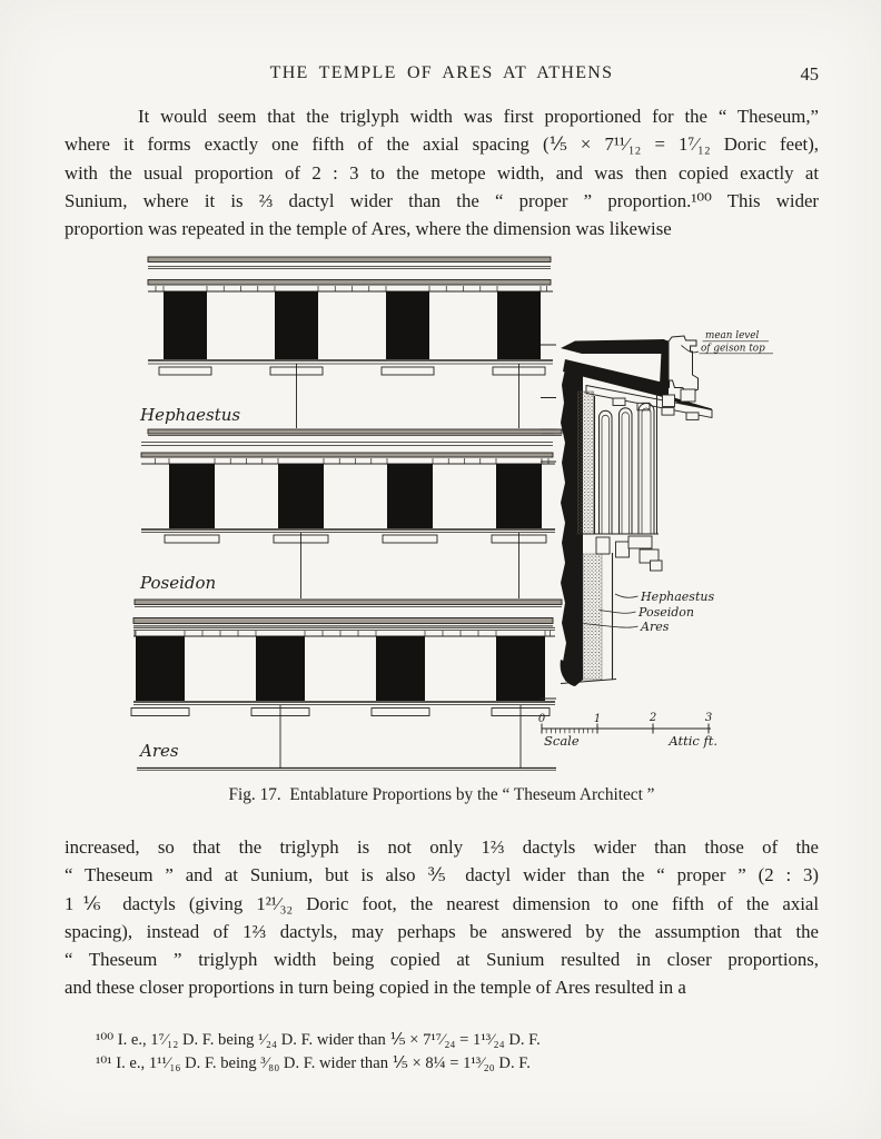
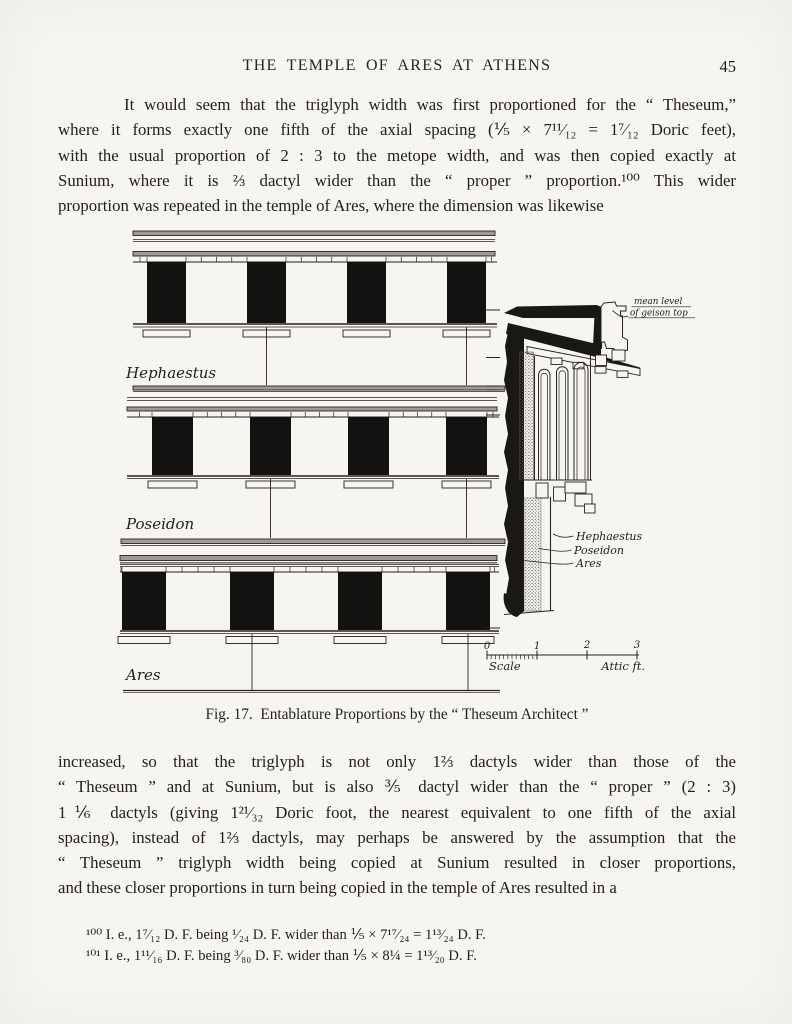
  THE TEMPLE OF ARES AT ATHENS
  45
  It would seem that the triglyph width was first proportioned for the “ Theseum,”
  where it forms exactly one fifth of the axial spacing (⅕ × 7¹¹⁄₁₂ = 1⁷⁄₁₂ Doric feet),
  with the usual proportion of 2 : 3 to the metope width, and was then copied exactly at
  Sunium, where it is ⅔ dactyl wider than the “ proper ” proportion.¹⁰⁰ This wider
  proportion was repeated in the temple of Ares, where the dimension was likewise
  mean level
  of geison top
  Hephaestus
  Poseidon
  Ares
  0
  1
  2
  3
  Scale
  Attic ft.
  Hephaestus
  Poseidon
  Ares
  Fig. 17. Entablature Proportions by the “ Theseum Architect ”
  increased, so that the triglyph is not only 1⅔ dactyls wider than those of the
  “ Theseum ” and at Sunium, but is also ⅗ dactyl wider than the “ proper ” (2 : 3)
- 1⅙ dactyls (giving 1²¹⁄₃₂ Doric foot, the nearest dimension to one fifth of the axial
+ 1⅙ dactyls (giving 1²¹⁄₃₂ Doric foot, the nearest equivalent to one fifth of the axial
  spacing), instead of 1⅔ dactyls, may perhaps be answered by the assumption that the
  “ Theseum ” triglyph width being copied at Sunium resulted in closer proportions,
  and these closer proportions in turn being copied in the temple of Ares resulted in a
  ¹⁰⁰ I. e., 1⁷⁄₁₂ D. F. being ¹⁄₂₄ D. F. wider than ⅕ × 7¹⁷⁄₂₄ = 1¹³⁄₂₄ D. F.
  ¹⁰¹ I. e., 1¹¹⁄₁₆ D. F. being ³⁄₈₀ D. F. wider than ⅕ × 8¼ = 1¹³⁄₂₀ D. F.
